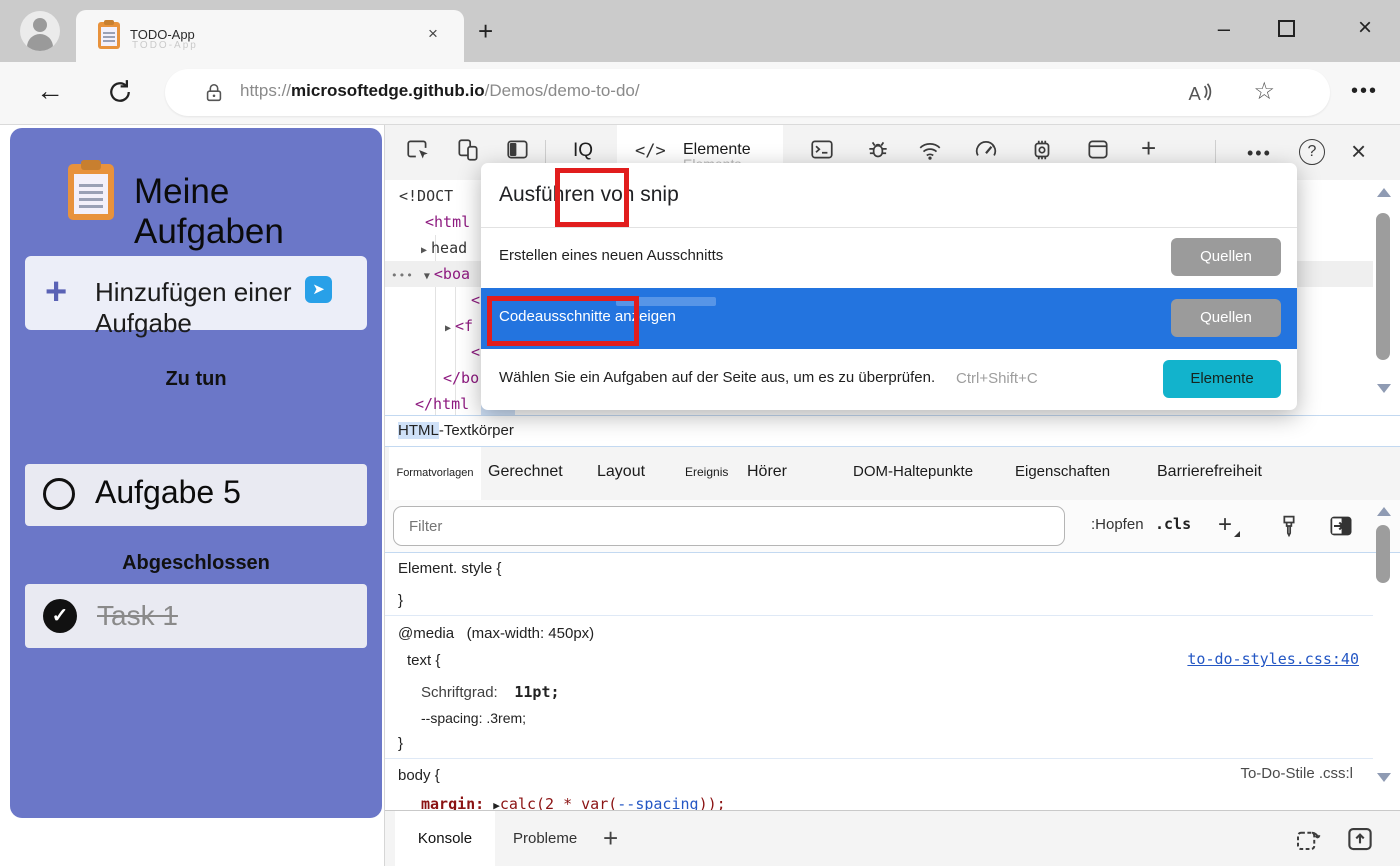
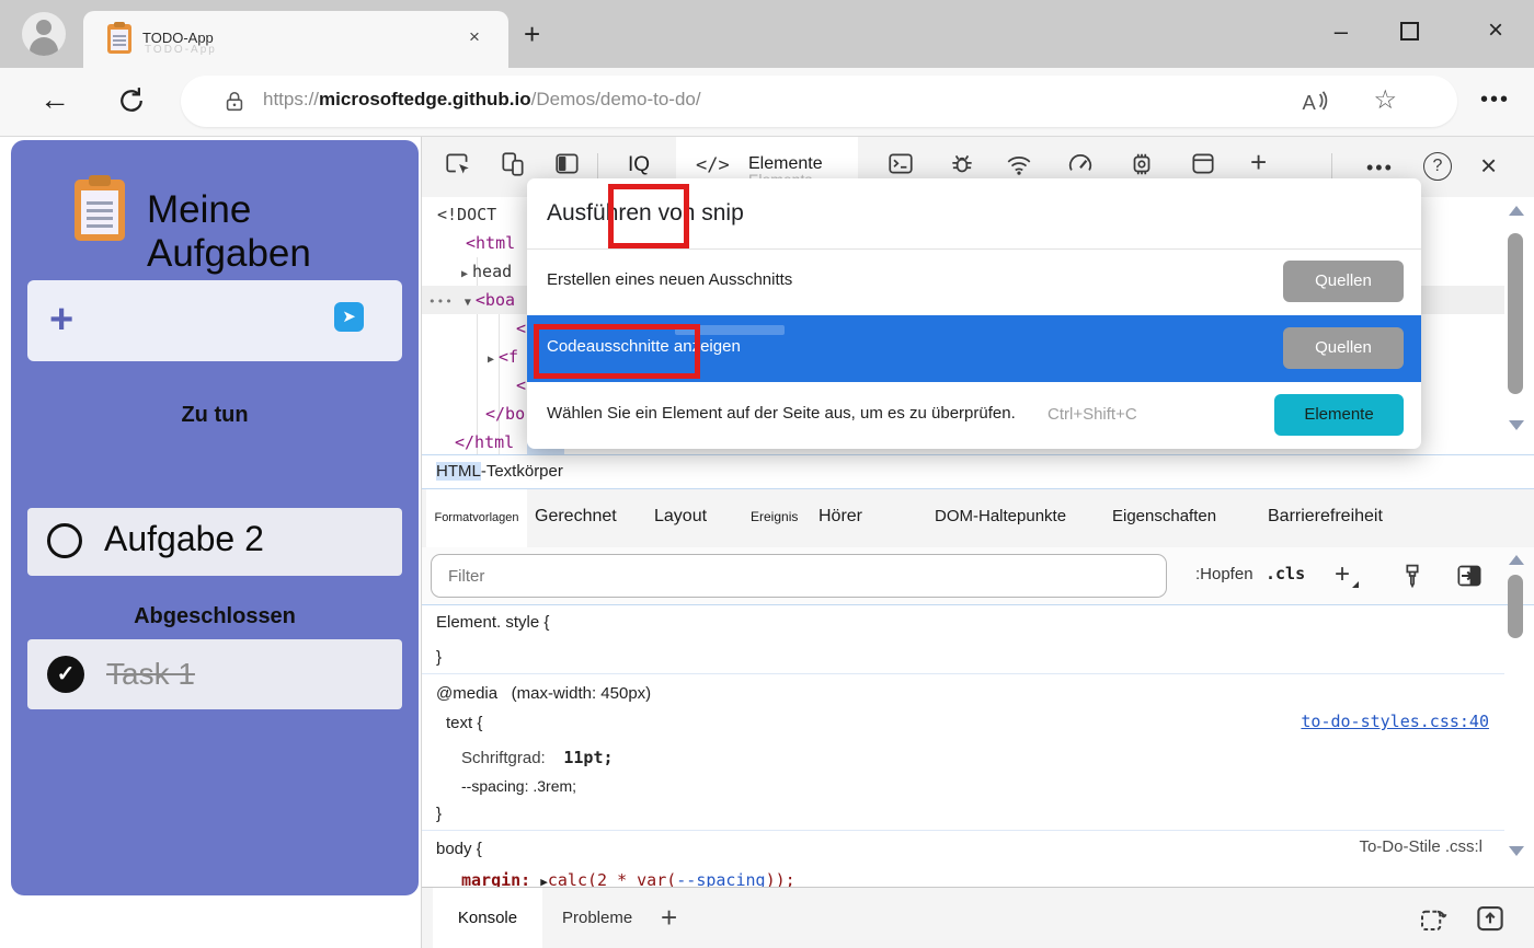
  TODO-App
  TODO-App
  ×
  +
  –
  ×
  ←
  https://microsoftedge.github.io/Demos/demo-to-do/
  A
  ☆
  •••
  Meine Aufgaben
  +
- Hinzufügen einer Aufgabe
  ➤
  Zu tun
- Aufgabe 5
+ Aufgabe 2
  Abgeschlossen
  ✓
  Task 1
  IQ
  </>
  Elemente
  +
  •••
  ?
  ×
  <!DOCT
  <html
  ▶ head
  ••• ▼ <boa
  ▶ <f
  </bo
  </html
  HTML-Textkörper
  Formatvorlagen
  Gerechnet
  Layout
  Ereignis
  Hörer
  DOM-Haltepunkte
  Eigenschaften
  Barrierefreiheit
  Filter
  :Hopfen
  .cls
  +
  Element. style {
  }
  @media (max-width: 450px)
  text {
  to-do-styles.css:40
  Schriftgrad: 11pt;
  --spacing: .3rem;
  }
  body {
  To-Do-Stile .css:l
  margin: ▶calc(2 * var(--spacing));
  Konsole
  Probleme
  +
  Ausführen von snip
  Erstellen eines neuen Ausschnitts
  Quellen
  Codeausschnitte anzeigen
  Quellen
  Ctrl+Shift+C
- Wählen Sie ein Aufgaben auf der Seite aus, um es zu überprüfen.
+ Wählen Sie ein Element auf der Seite aus, um es zu überprüfen.
  Elemente
